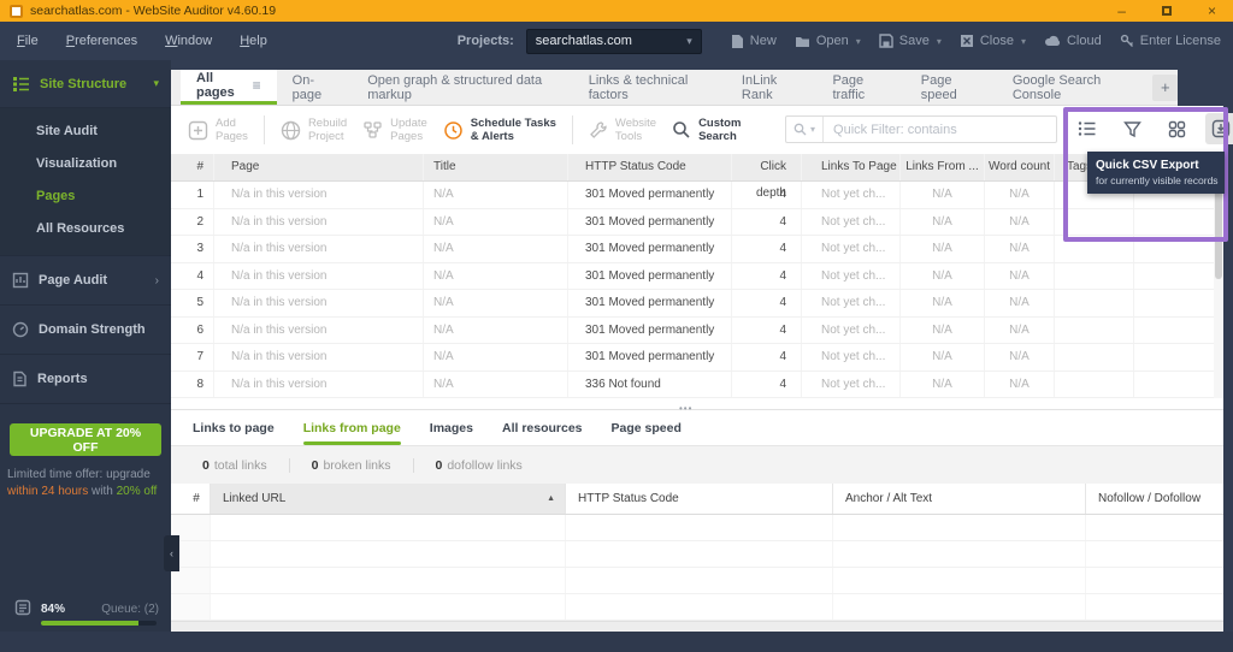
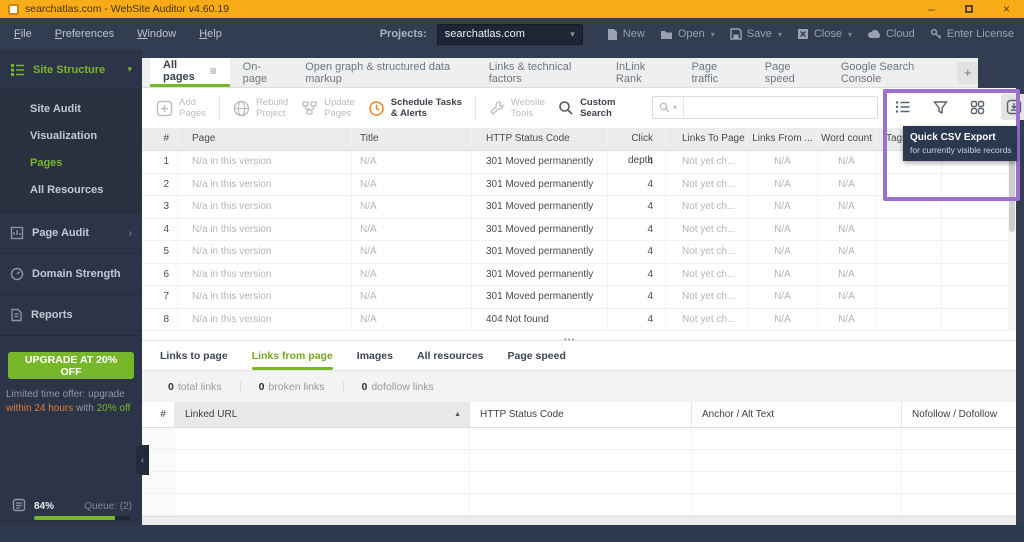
  searchatlas.com - WebSite Auditor v4.60.19
  –
  ×
  File
  Preferences
  Window
  Help
  Projects:
  searchatlas.com
  ▾
  New
  Open
  ▾
  Save
  ▾
  Close
  ▾
  Cloud
  Enter License
  Site Structure
  ▾
  Site Audit
  Visualization
  Pages
  All Resources
  Page Audit
  ›
  Domain Strength
  Reports
  UPGRADE AT 20% OFF
  Limited time offer: upgrade
  within 24 hours with 20% off
  84%
  Queue: (2)
  ‹
  All pages
  ≡
  On-page
  Open graph & structured data markup
  Links & technical factors
  InLink Rank
  Page traffic
  Page speed
  Google Search Console
  +
  Add
  Pages
  Rebuild
  Project
  Update
  Pages
  Schedule Tasks
  & Alerts
  Website
  Tools
  Custom
  Search
  ▾
- Quick Filter: contains
  #
  Page
  Title
  HTTP Status Code
  Click depth
  Links To Page
  Links From ...
  Word count
  Tag
  1
  N/a in this version
  N/A
  301 Moved permanently
  4
  Not yet ch...
  N/A
  N/A
  2
  N/a in this version
  N/A
  301 Moved permanently
  4
  Not yet ch...
  N/A
  N/A
  3
  N/a in this version
  N/A
  301 Moved permanently
  4
  Not yet ch...
  N/A
  N/A
  4
  N/a in this version
  N/A
  301 Moved permanently
  4
  Not yet ch...
  N/A
  N/A
  5
  N/a in this version
  N/A
  301 Moved permanently
  4
  Not yet ch...
  N/A
  N/A
  6
  N/a in this version
  N/A
  301 Moved permanently
  4
  Not yet ch...
  N/A
  N/A
  7
  N/a in this version
  N/A
  301 Moved permanently
  4
  Not yet ch...
  N/A
  N/A
  8
  N/a in this version
  N/A
- 336 Not found
+ 404 Not found
  4
  Not yet ch...
  N/A
  N/A
  •••
  Links to page
  Links from page
  Images
  All resources
  Page speed
  0 total links
  0 broken links
  0 dofollow links
  #
  Linked URL
  HTTP Status Code
  Anchor / Alt Text
  Nofollow / Dofollow
  Quick CSV Export
  for currently visible records
